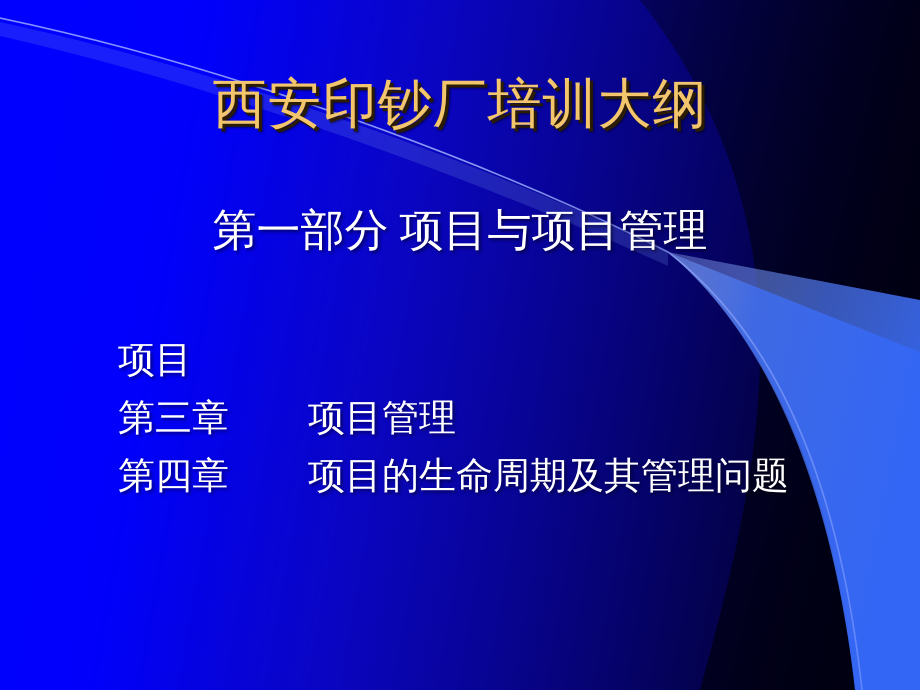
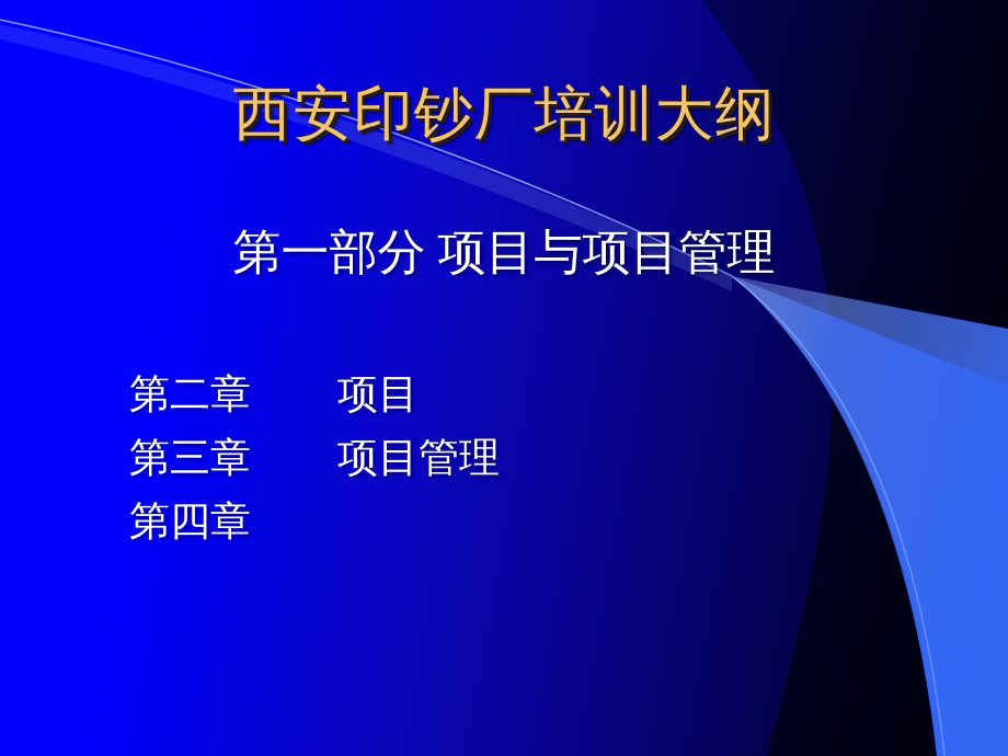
  西安印钞厂培训大纲
  第一部分 项目与项目管理
+ 第二章
  项目
  第三章
  项目管理
  第四章
- 项目的生命周期及其管理问题
